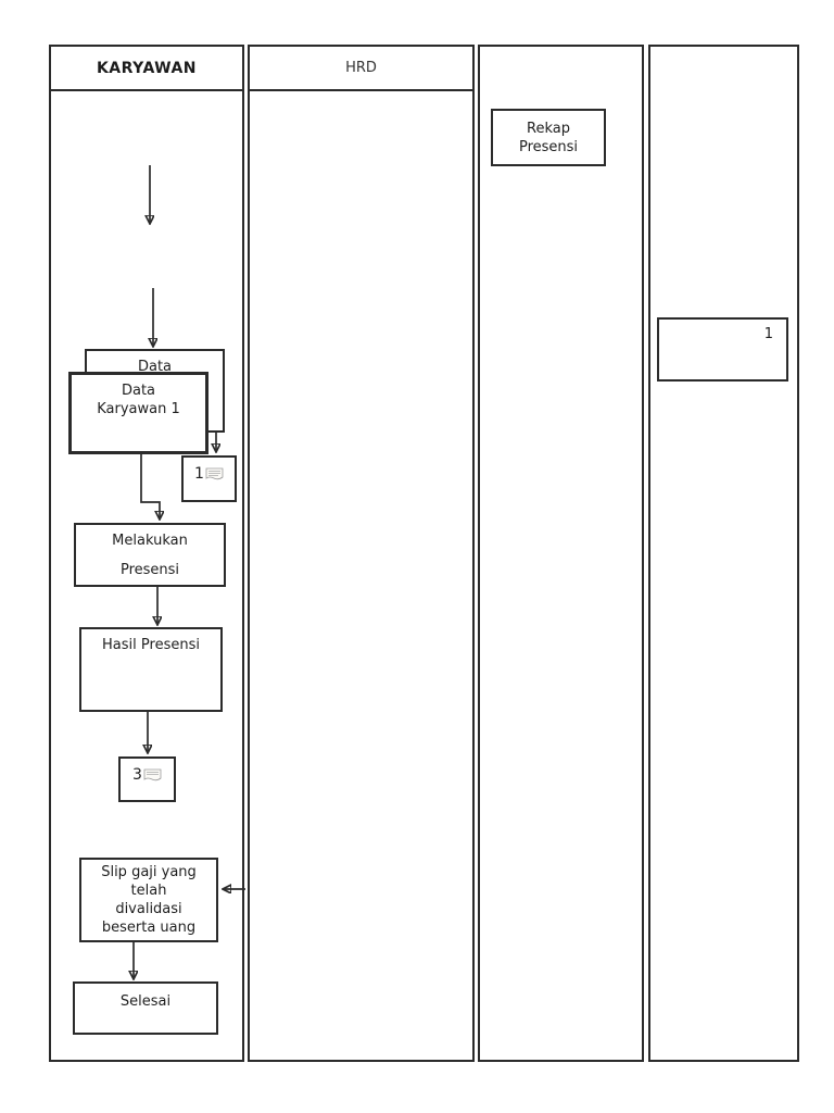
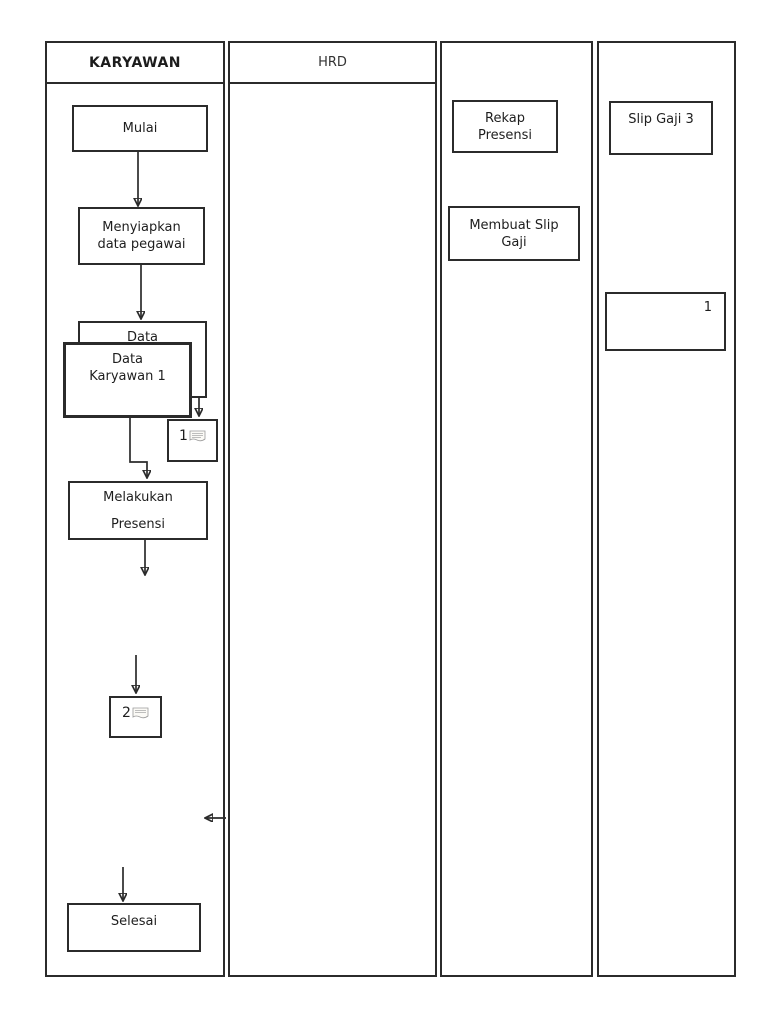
  KARYAWAN
  HRD
+ Mulai
+ Menyiapkan
+ data pegawai
  Data
  Data
  Karyawan 1
  1
  Melakukan
  Presensi
- Hasil Presensi
- 3
+ 2
- Slip gaji yang
- telah
- divalidasi
- beserta uang
  Selesai
  Rekap
  Presensi
+ Membuat Slip
+ Gaji
+ Slip Gaji 3
  1
